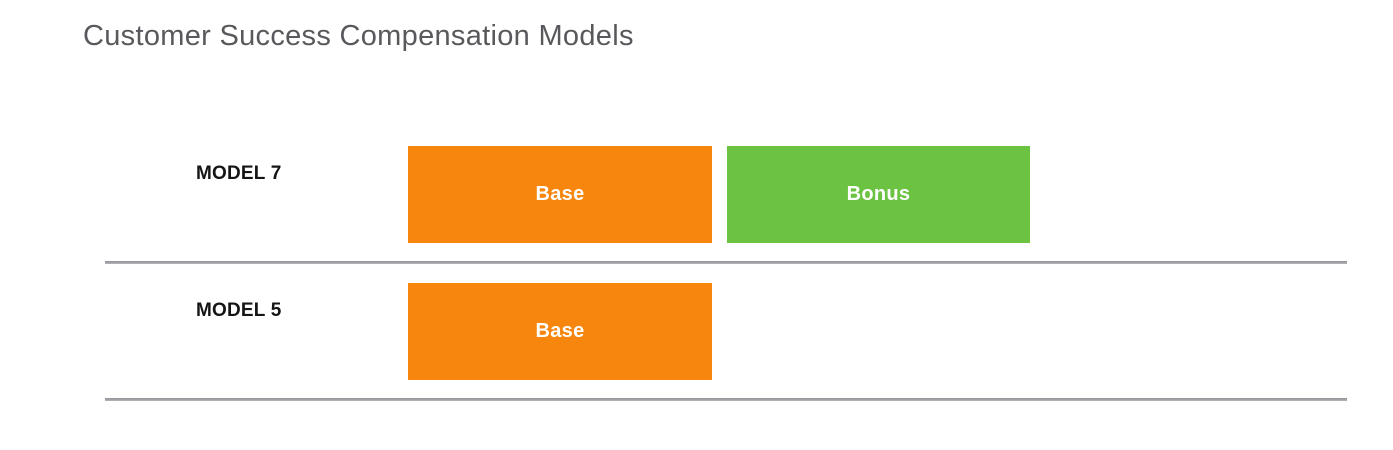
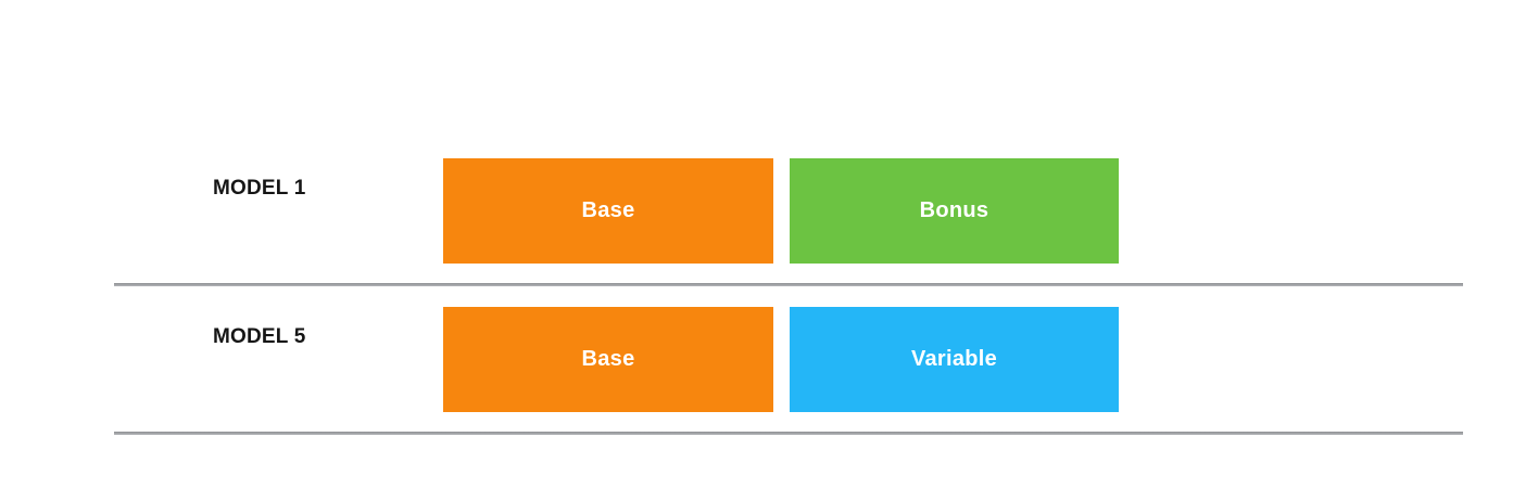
- Customer Success Compensation Models
- MODEL 7
+ MODEL 1
  Base
  Bonus
  MODEL 5
  Base
+ Variable
